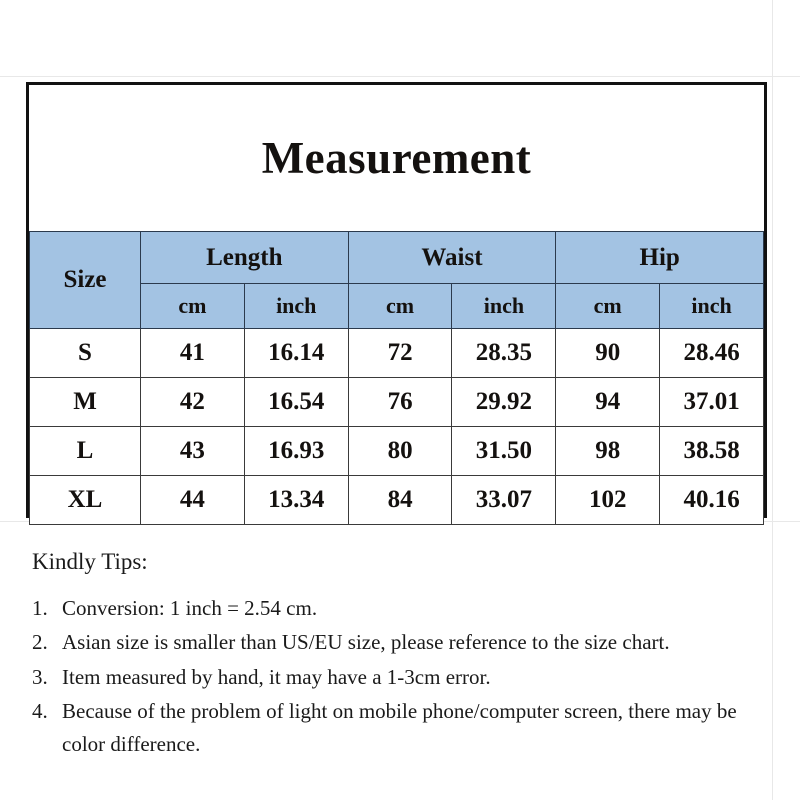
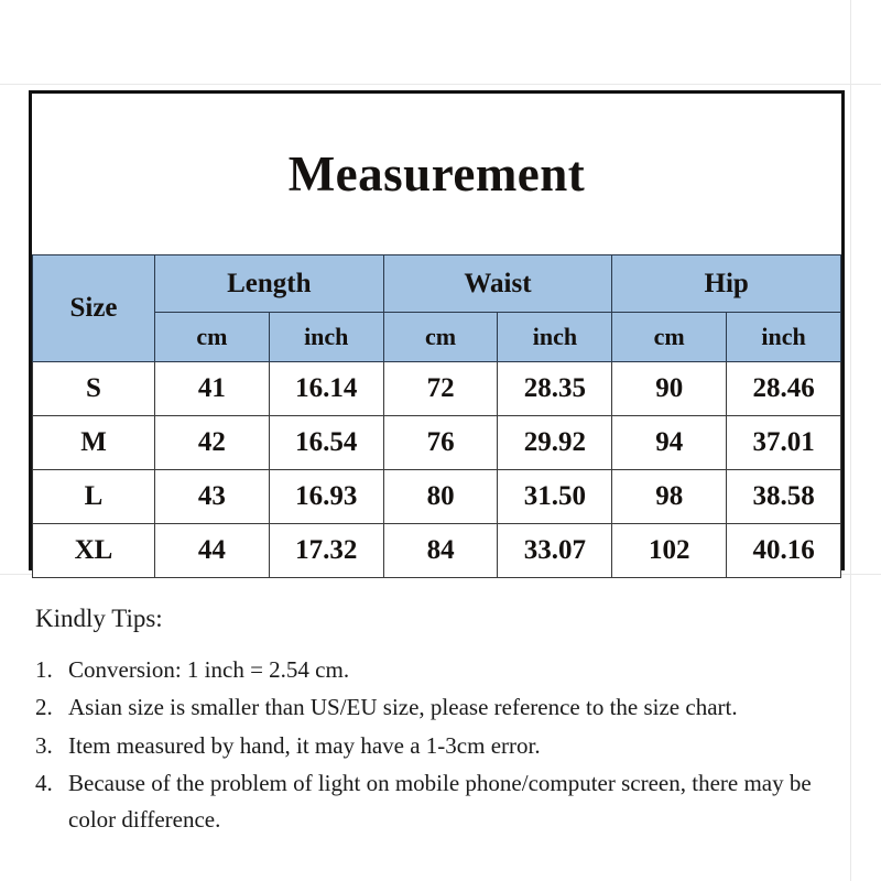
  Measurement
  Size	Length	Waist	Hip
  cm	inch	cm	inch	cm	inch
  S	41	16.14	72	28.35	90	28.46
  M	42	16.54	76	29.92	94	37.01
  L	43	16.93	80	31.50	98	38.58
- XL	44	13.34	84	33.07	102	40.16
+ XL	44	17.32	84	33.07	102	40.16
  Kindly Tips:
  1.
  Conversion: 1 inch = 2.54 cm.
  2.
  Asian size is smaller than US/EU size, please reference to the size chart.
  3.
  Item measured by hand, it may have a 1-3cm error.
  4.
  Because of the problem of light on mobile phone/computer screen, there may be color difference.
